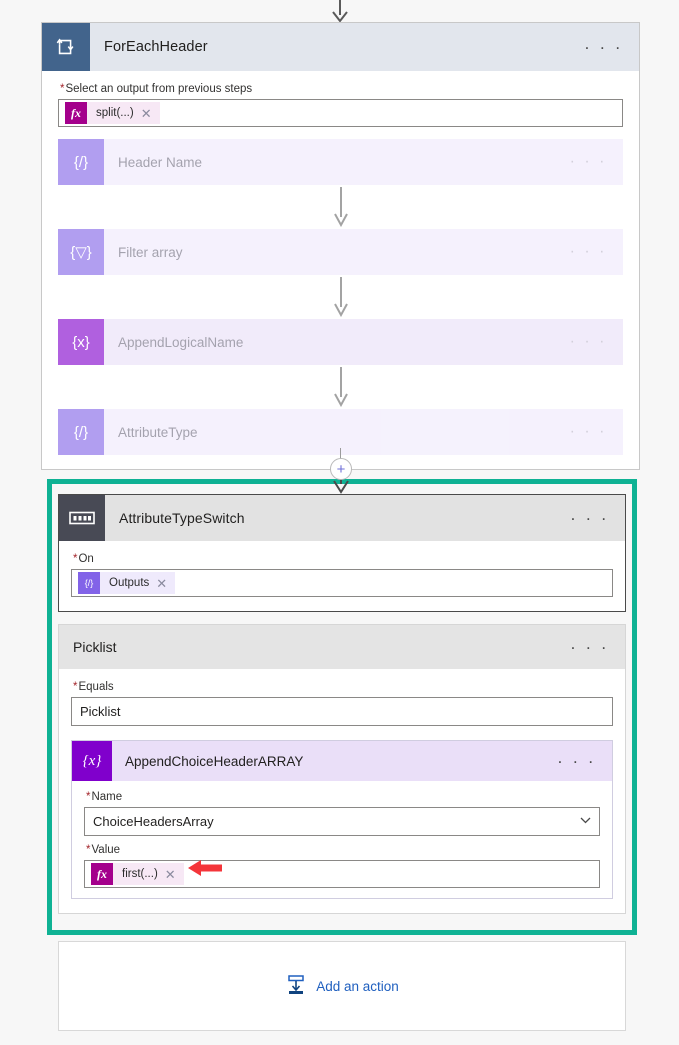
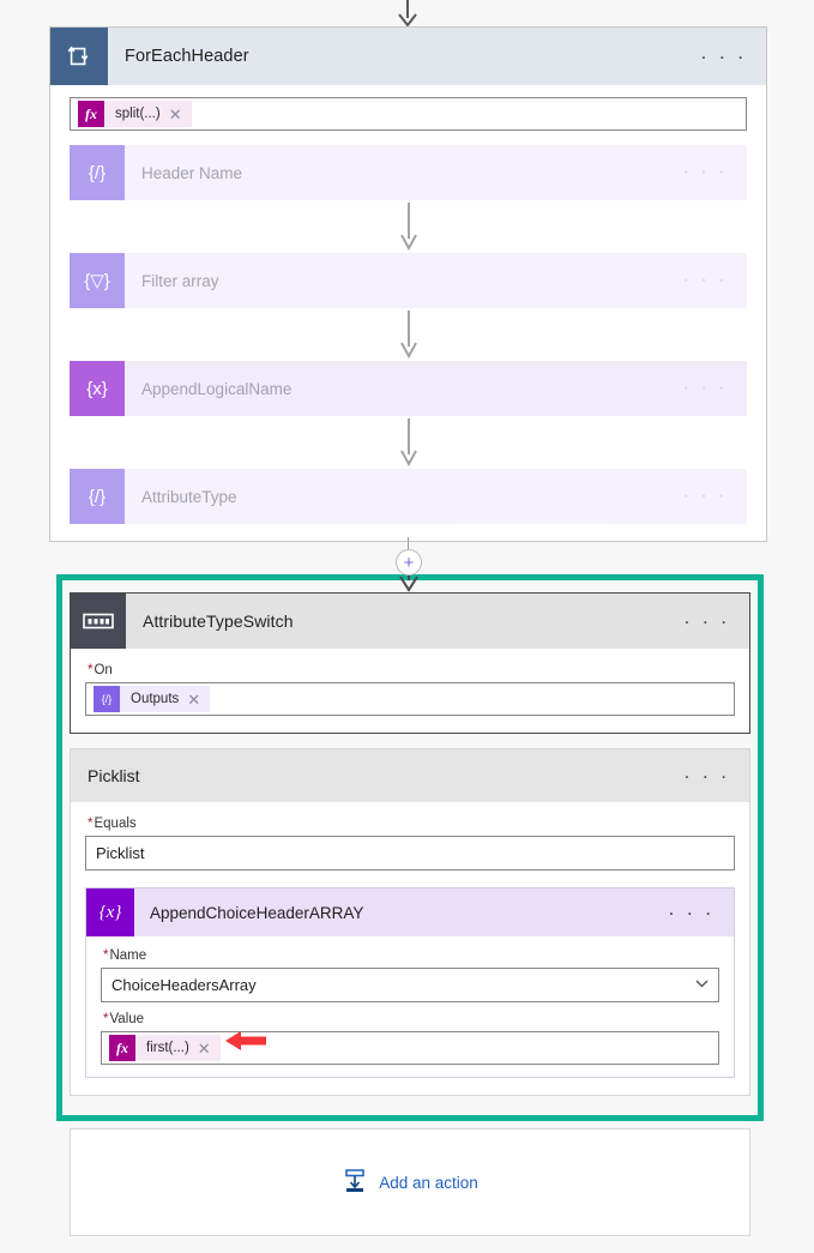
  ForEachHeader
  · · ·
- *Select an output from previous steps
  fx
  split(...)
  ✕
  {/}
  Header Name
  · · ·
  {▽}
  Filter array
  · · ·
  {x}
  AppendLogicalName
  · · ·
  {/}
  AttributeType
  · · ·
  +
  AttributeTypeSwitch
  · · ·
  *On
  {/}
  Outputs
  ✕
  Picklist
  · · ·
  *Equals
  Picklist
  {x}
  AppendChoiceHeaderARRAY
  · · ·
  *Name
  ChoiceHeadersArray
  *Value
  fx
  first(...)
  ✕
  Add an action
